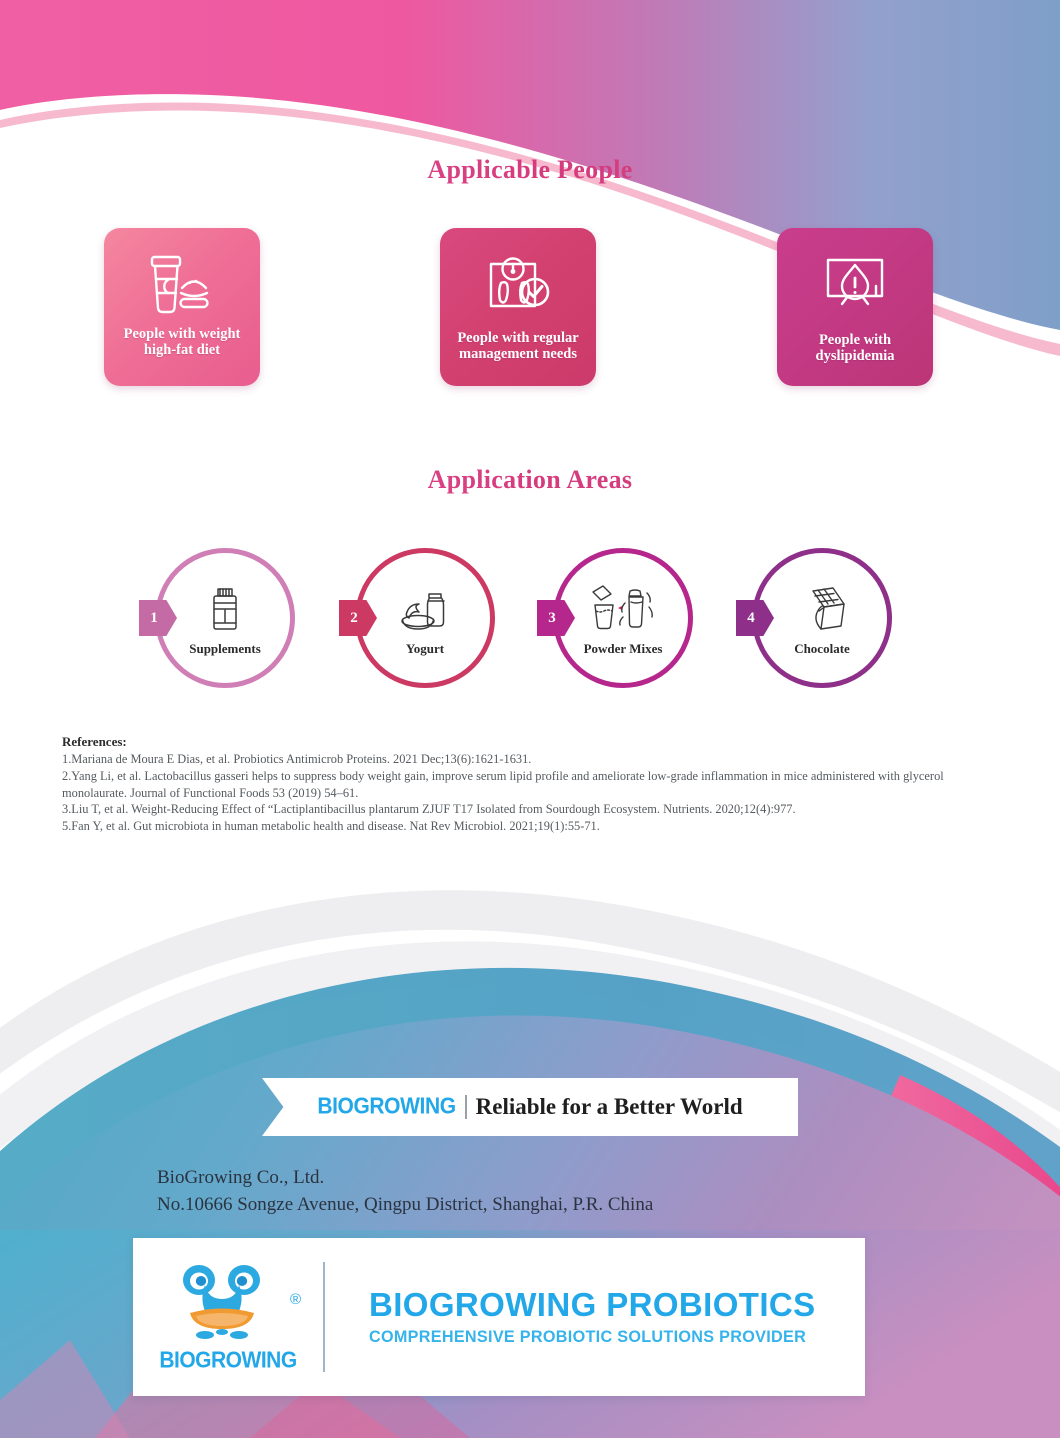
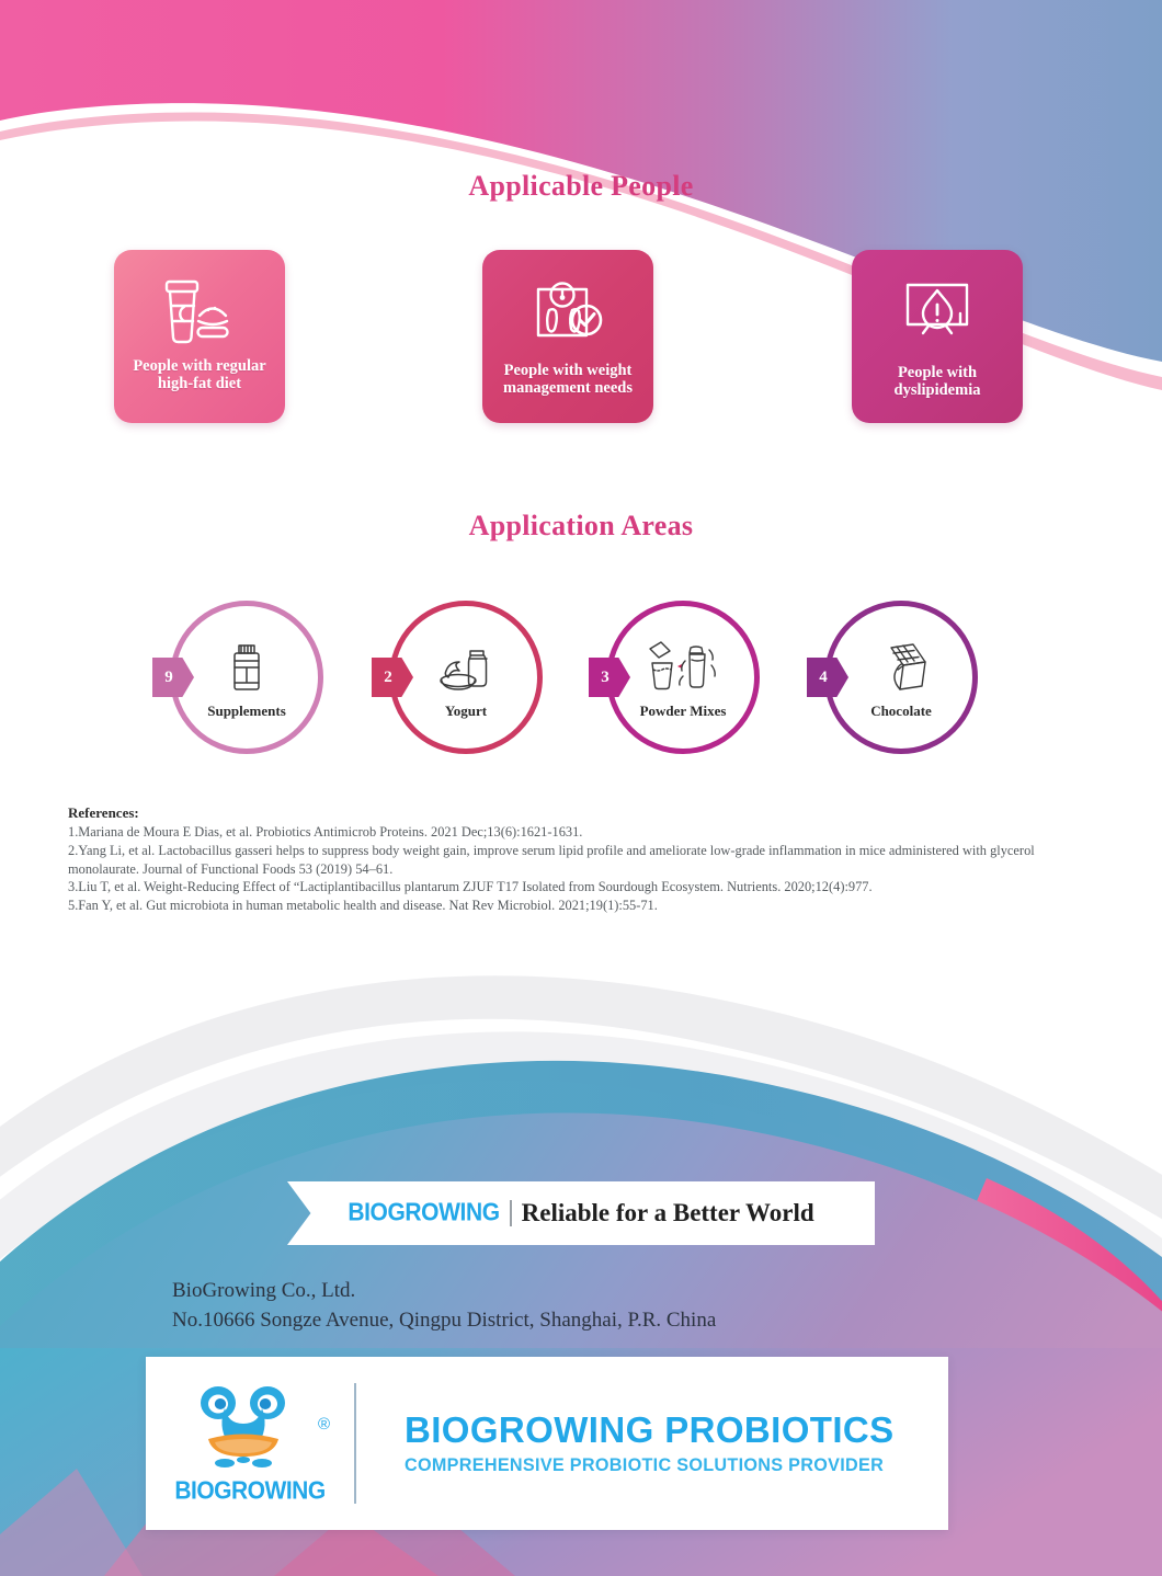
  Applicable People
- People with weight
+ People with regular
  high-fat diet
- People with regular
+ People with weight
  management needs
  People with
  dyslipidemia
  Application Areas
  Supplements
- 1
+ 9
  Yogurt
  2
  Powder Mixes
  3
  Chocolate
  4
  References:
  1.Mariana de Moura E Dias, et al. Probiotics Antimicrob Proteins. 2021 Dec;13(6):1621-1631.
  2.Yang Li, et al. Lactobacillus gasseri helps to suppress body weight gain, improve serum lipid profile and ameliorate low-grade inflammation in mice administered with glycerol monolaurate. Journal of Functional Foods 53 (2019) 54–61.
  3.Liu T, et al. Weight-Reducing Effect of “Lactiplantibacillus plantarum ZJUF T17 Isolated from Sourdough Ecosystem. Nutrients. 2020;12(4):977.
  5.Fan Y, et al. Gut microbiota in human metabolic health and disease. Nat Rev Microbiol. 2021;19(1):55-71.
  BIOGROWING
  Reliable for a Better World
  BioGrowing Co., Ltd.
  No.10666 Songze Avenue, Qingpu District, Shanghai, P.R. China
  ®
  BIOGROWING
  BIOGROWING PROBIOTICS
  COMPREHENSIVE PROBIOTIC SOLUTIONS PROVIDER
